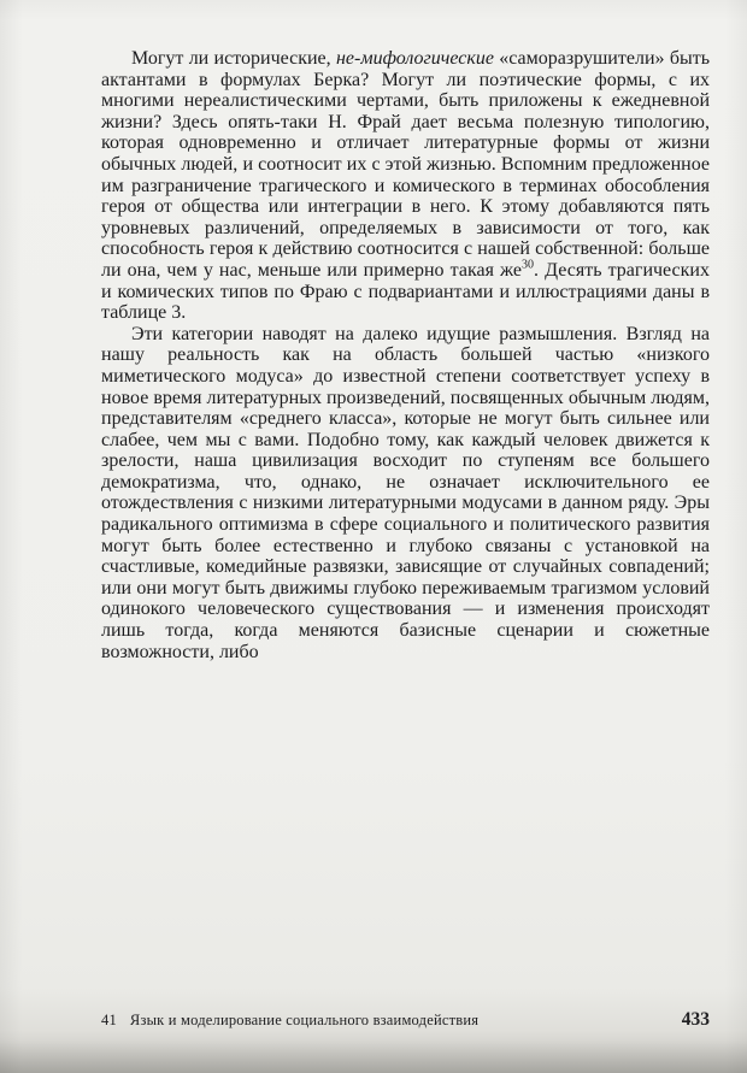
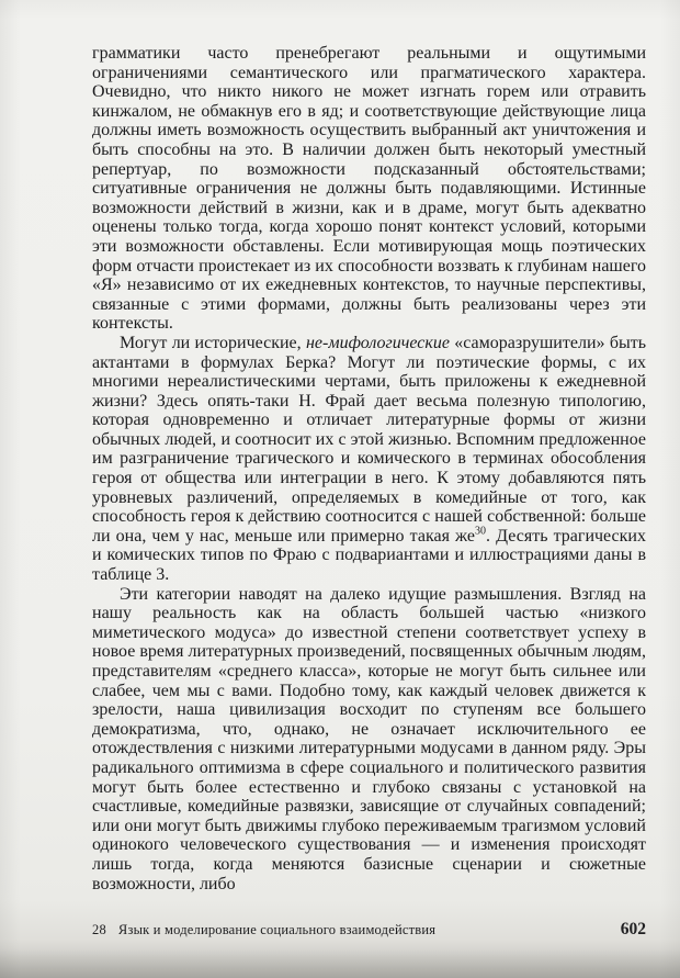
+ грамматики часто пренебрегают реальными и ощутимыми ограничениями семантического или прагматического характера. Очевидно, что никто никого не может изгнать горем или отравить кинжалом, не обмакнув его в яд; и соответствующие действующие лица должны иметь возможность осуществить выбранный акт уничтожения и быть способны на это. В наличии должен быть некоторый уместный репертуар, по возможности подсказанный обстоятельствами; ситуативные ограничения не должны быть подавляющими. Истинные возможности действий в жизни, как и в драме, могут быть адекватно оценены только тогда, когда хорошо понят контекст условий, которыми эти возможности обставлены. Если мотивирующая мощь поэтических форм отчасти проистекает из их способности воззвать к глубинам нашего «Я» независимо от их ежедневных контекстов, то научные перспективы, связанные с этими формами, должны быть реализованы через эти контексты.
- Могут ли исторические, не-мифологические «саморазрушители» быть актантами в формулах Берка? Могут ли поэтические формы, с их многими нереалистическими чертами, быть приложены к ежедневной жизни? Здесь опять-таки Н. Фрай дает весьма полезную типологию, которая одновременно и отличает литературные формы от жизни обычных людей, и соотносит их с этой жизнью. Вспомним предложенное им разграничение трагического и комического в терминах обособления героя от общества или интеграции в него. К этому добавляются пять уровневых различений, определяемых в зависимости от того, как способность героя к действию соотносится с нашей собственной: больше ли она, чем у нас, меньше или примерно такая же30. Десять трагических и комических типов по Фраю с подвариантами и иллюстрациями даны в таблице 3.
+ Могут ли исторические, не-мифологические «саморазрушители» быть актантами в формулах Берка? Могут ли поэтические формы, с их многими нереалистическими чертами, быть приложены к ежедневной жизни? Здесь опять-таки Н. Фрай дает весьма полезную типологию, которая одновременно и отличает литературные формы от жизни обычных людей, и соотносит их с этой жизнью. Вспомним предложенное им разграничение трагического и комического в терминах обособления героя от общества или интеграции в него. К этому добавляются пять уровневых различений, определяемых в комедийные от того, как способность героя к действию соотносится с нашей собственной: больше ли она, чем у нас, меньше или примерно такая же30. Десять трагических и комических типов по Фраю с подвариантами и иллюстрациями даны в таблице 3.
  Эти категории наводят на далеко идущие размышления. Взгляд на нашу реальность как на область большей частью «низкого миметического модуса» до известной степени соответствует успеху в новое время литературных произведений, посвященных обычным людям, представителям «среднего класса», которые не могут быть сильнее или слабее, чем мы с вами. Подобно тому, как каждый человек движется к зрелости, наша цивилизация восходит по ступеням все большего демократизма, что, однако, не означает исключительного ее отождествления с низкими литературными модусами в данном ряду. Эры радикального оптимизма в сфере социального и политического развития могут быть более естественно и глубоко связаны с установкой на счастливые, комедийные развязки, зависящие от случайных совпадений; или они могут быть движимы глубоко переживаемым трагизмом условий одинокого человеческого существования — и изменения происходят лишь тогда, когда меняются базисные сценарии и сюжетные возможности, либо
- 41 Язык и моделирование социального взаимодействия
+ 28 Язык и моделирование социального взаимодействия
- 433
+ 602
